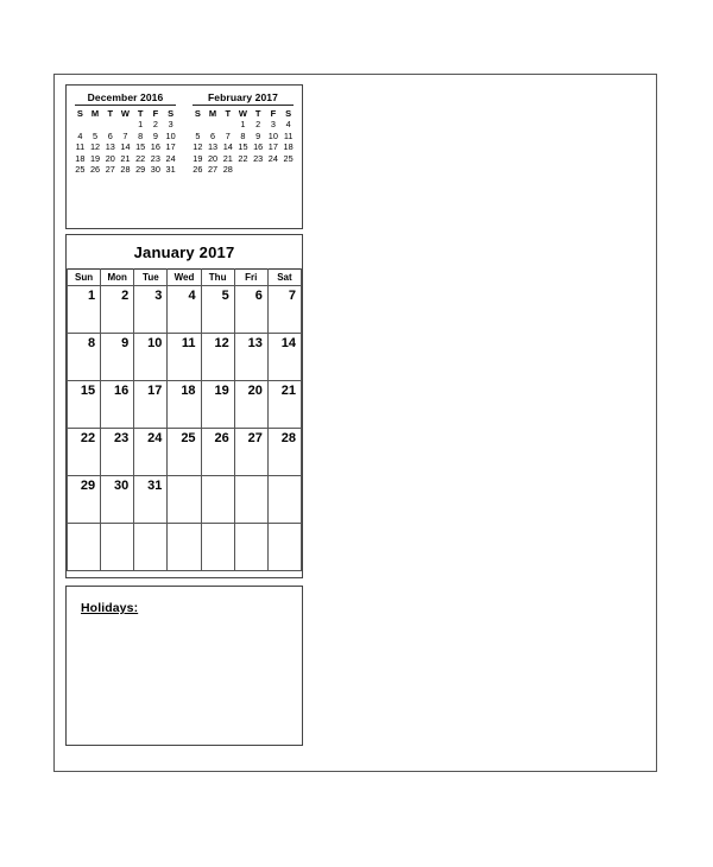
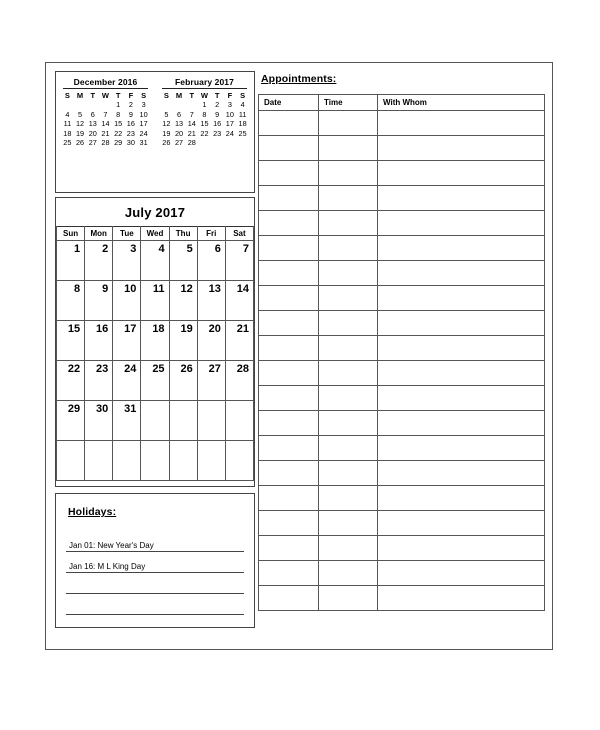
  December 2016
  S	M	T	W	T	F	S
  				1	2	3
  4	5	6	7	8	9	10
  11	12	13	14	15	16	17
  18	19	20	21	22	23	24
  25	26	27	28	29	30	31
  February 2017
  S	M	T	W	T	F	S
  			1	2	3	4
  5	6	7	8	9	10	11
  12	13	14	15	16	17	18
  19	20	21	22	23	24	25
  26	27	28
- January 2017
+ July 2017
  Sun	Mon	Tue	Wed	Thu	Fri	Sat
  1	2	3	4	5	6	7
  8	9	10	11	12	13	14
  15	16	17	18	19	20	21
  22	23	24	25	26	27	28
  29	30	31
  Holidays:
+ Jan 01: New Year's Day
+ Jan 16: M L King Day
+ Appointments:
+ Date	Time	With Whom
